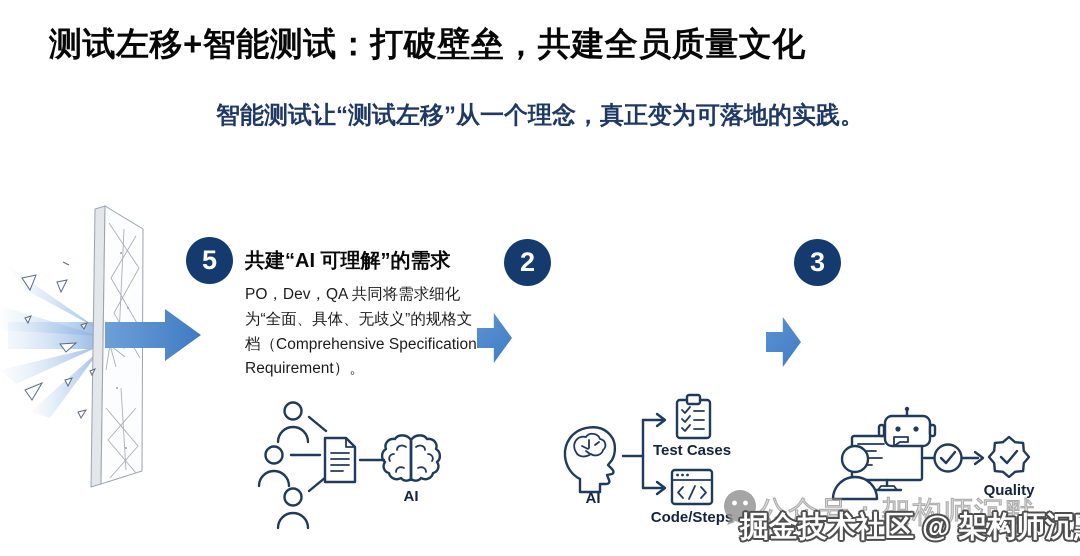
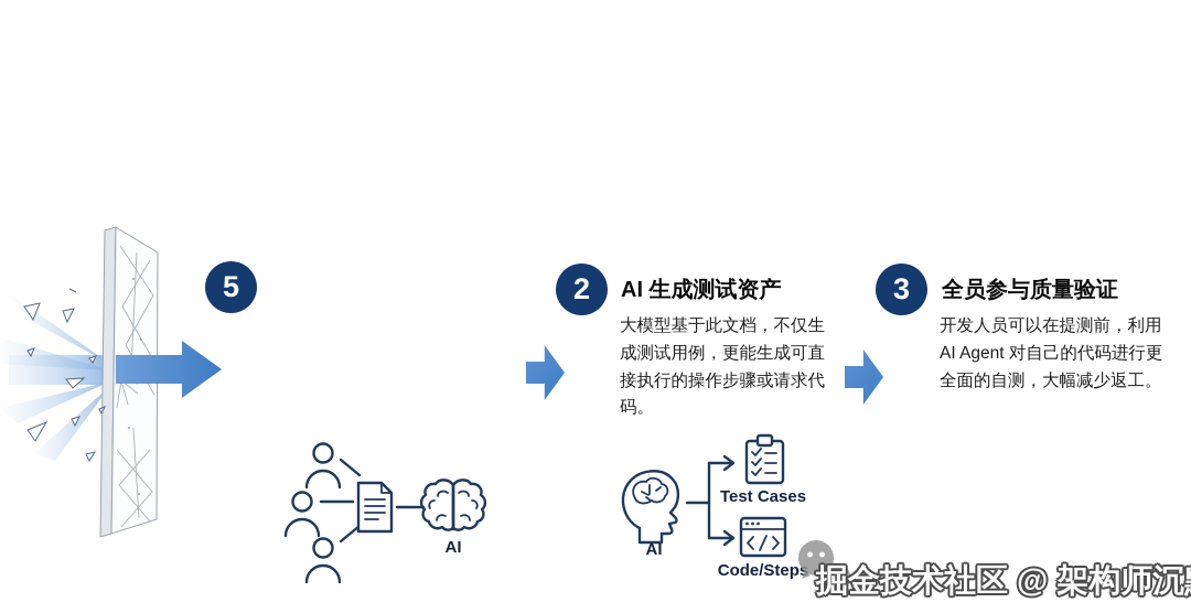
- 测试左移+智能测试：打破壁垒，共建全员质量文化
- 智能测试让“测试左移”从一个理念，真正变为可落地的实践。
  5
- 共建“AI 可理解”的需求
- PO，Dev，QA 共同将需求细化为“全面、具体、无歧义”的规格文档（Comprehensive Specification Requirement）。
  2
+ AI 生成测试资产
+ 大模型基于此文档，不仅生成测试用例，更能生成可直接执行的操作步骤或请求代码。
  3
+ 全员参与质量验证
+ 开发人员可以在提测前，利用 AI Agent 对自己的代码进行更全面的自测，大幅减少返工。
  AI
  AI
  Test Cases
  Code/Steps
- Quality
- 公众号：架构师沉默
  掘金技术社区 @ 架构师沉
